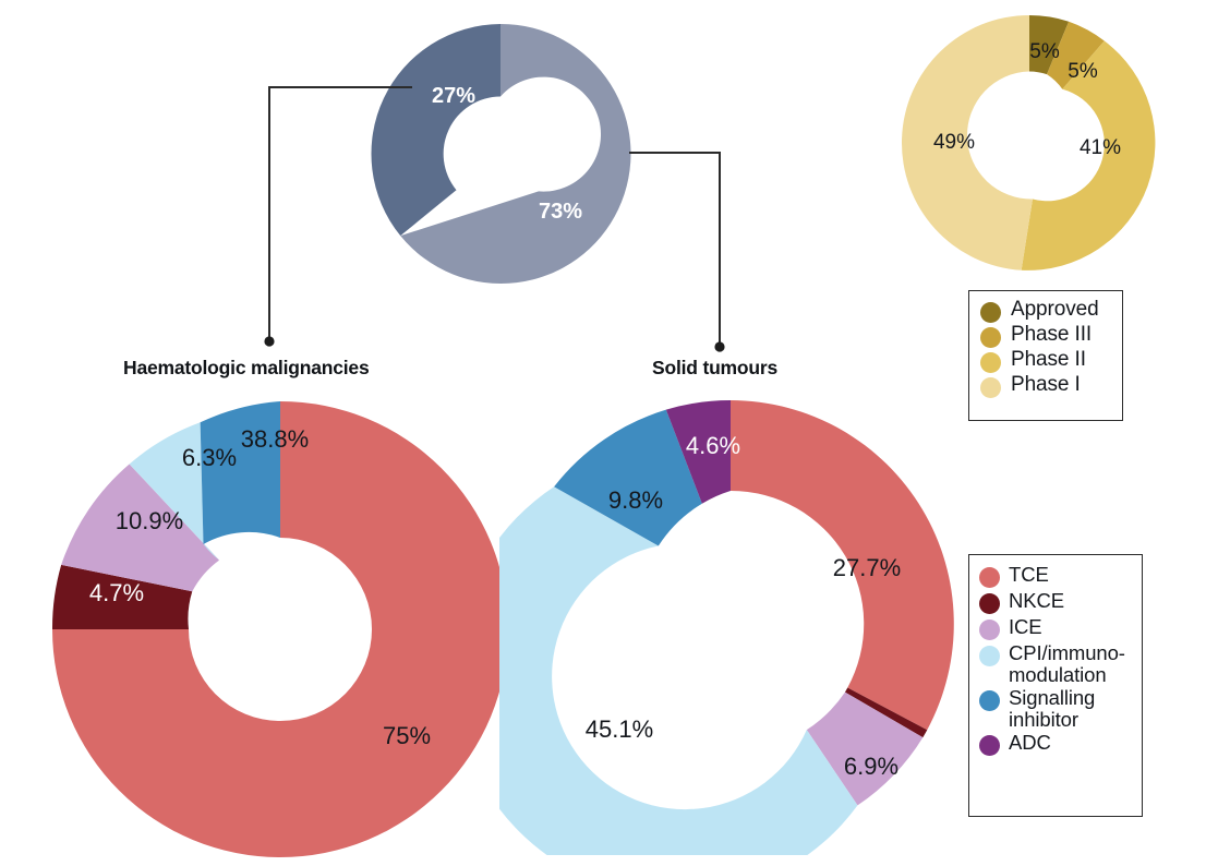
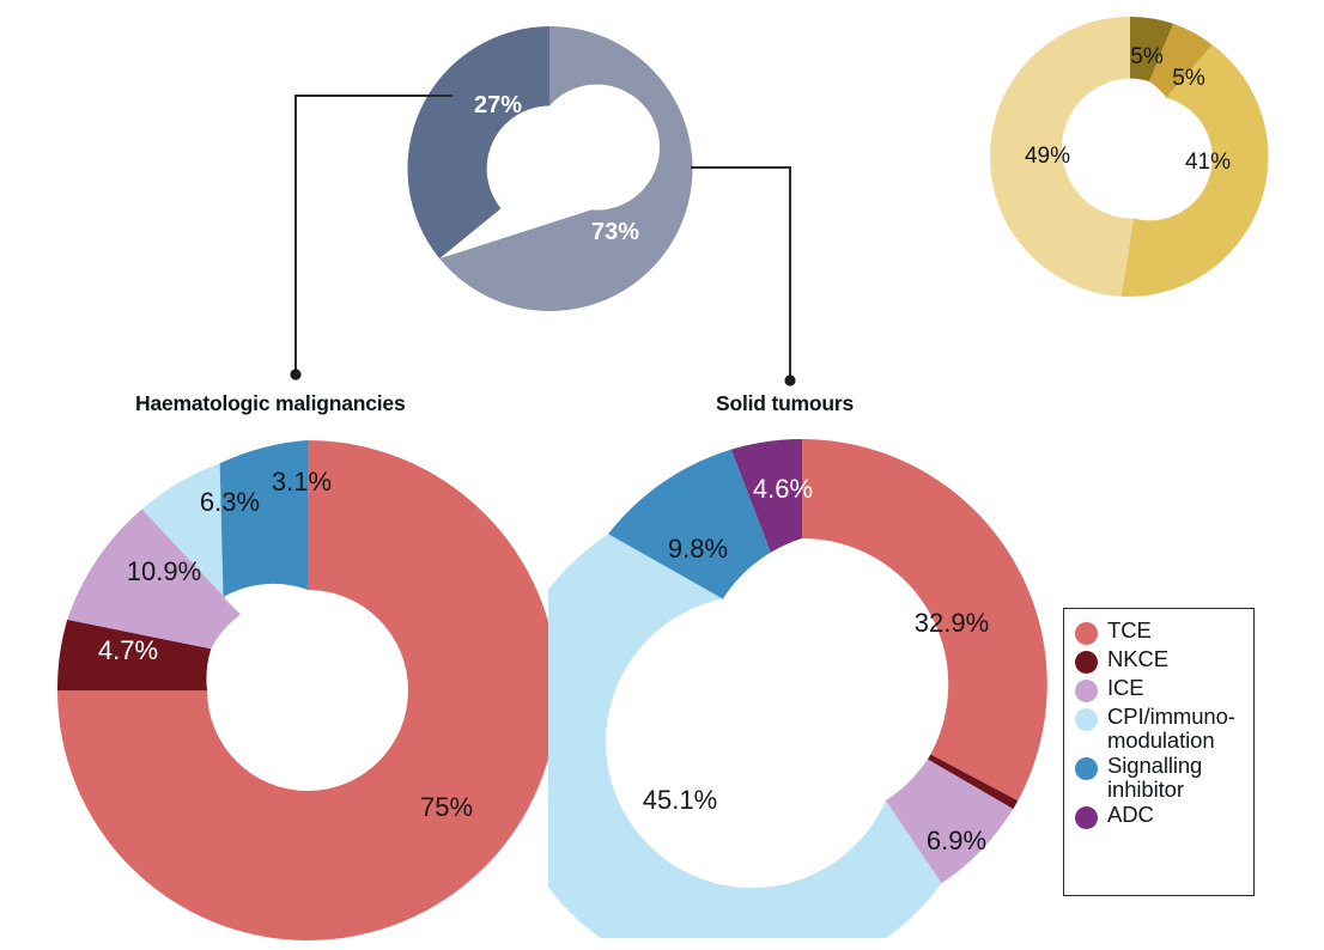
  27%
  73%
  5%
  5%
  41%
  49%
- Approved
- Phase III
- Phase II
- Phase I
  Haematologic malignancies
  Solid tumours
  75%
  4.7%
  10.9%
  6.3%
- 38.8%
+ 3.1%
- 27.7%
+ 32.9%
  6.9%
  45.1%
  9.8%
  4.6%
  TCE
  NKCE
  ICE
  CPI/immuno-
  modulation
  Signalling
  inhibitor
  ADC
